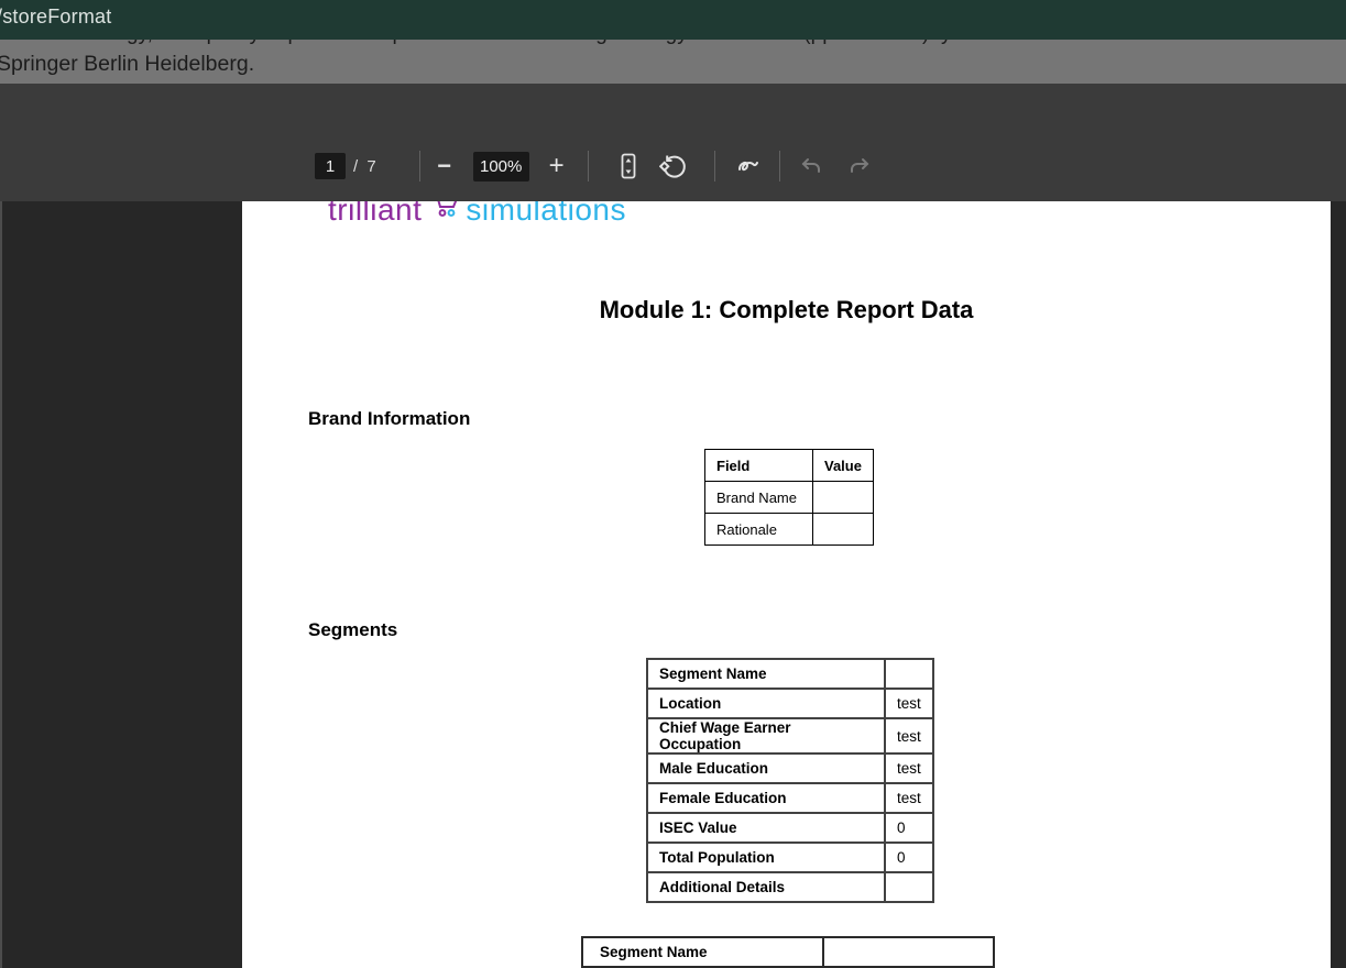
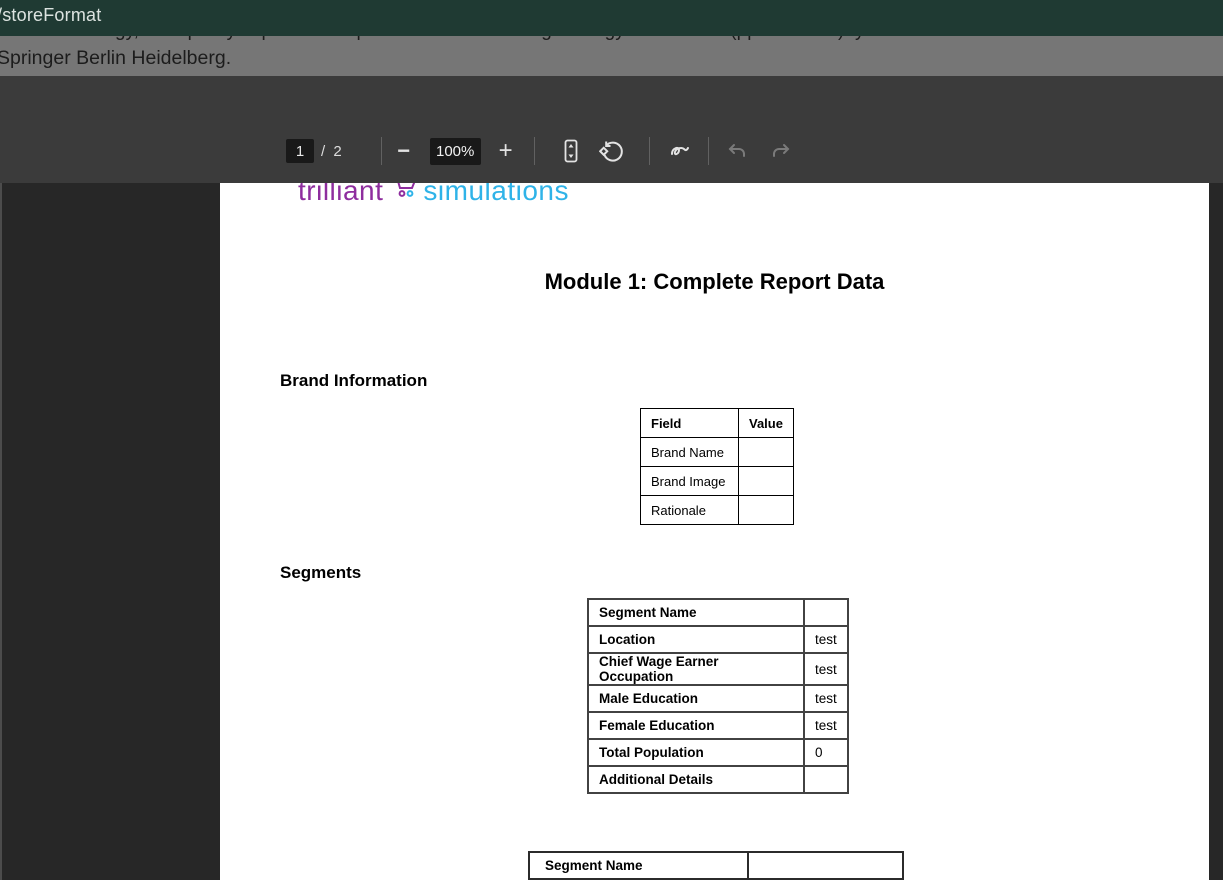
  storeFormat
  Springer Berlin Heidelberg.
  1
- / 7
+ / 2
  −
  100%
  +
  trilliant
  simulations
  Module 1: Complete Report Data
  Brand Information
  Field	Value
  Brand Name
+ Brand Image
  Rationale
  Segments
  Segment Name
  Location	test
  Chief Wage Earner Occupation	test
  Male Education	test
  Female Education	test
- ISEC Value	0
  Total Population	0
  Additional Details
  Segment Name
